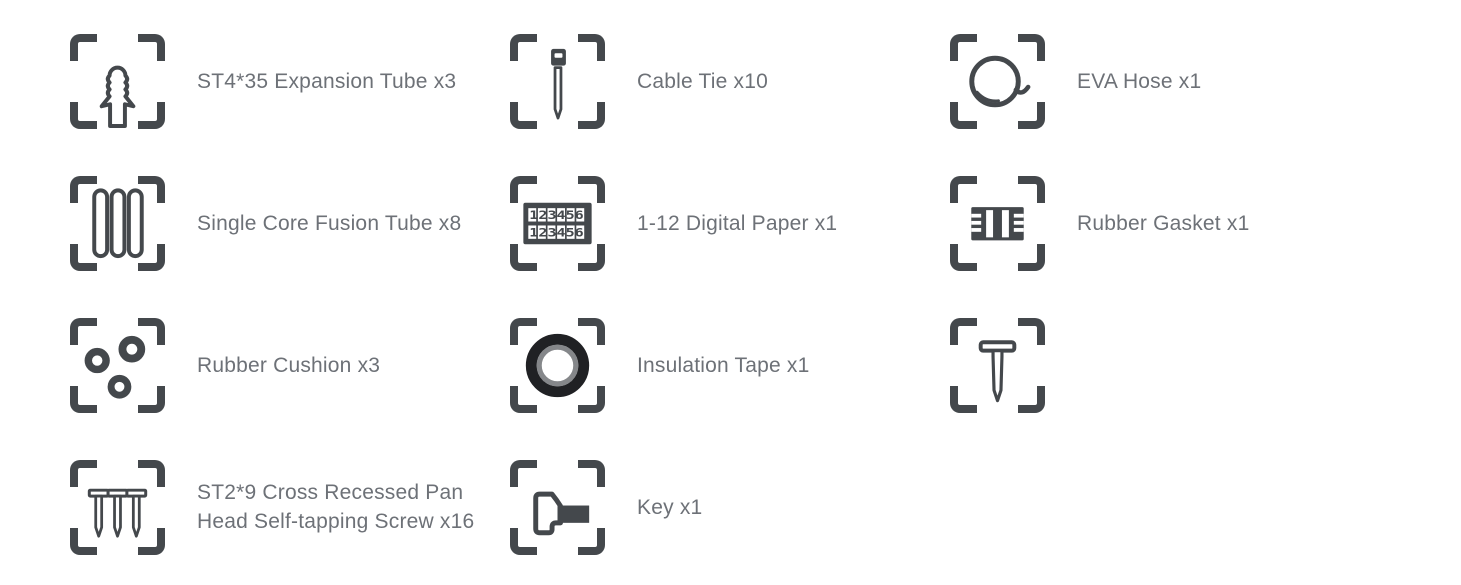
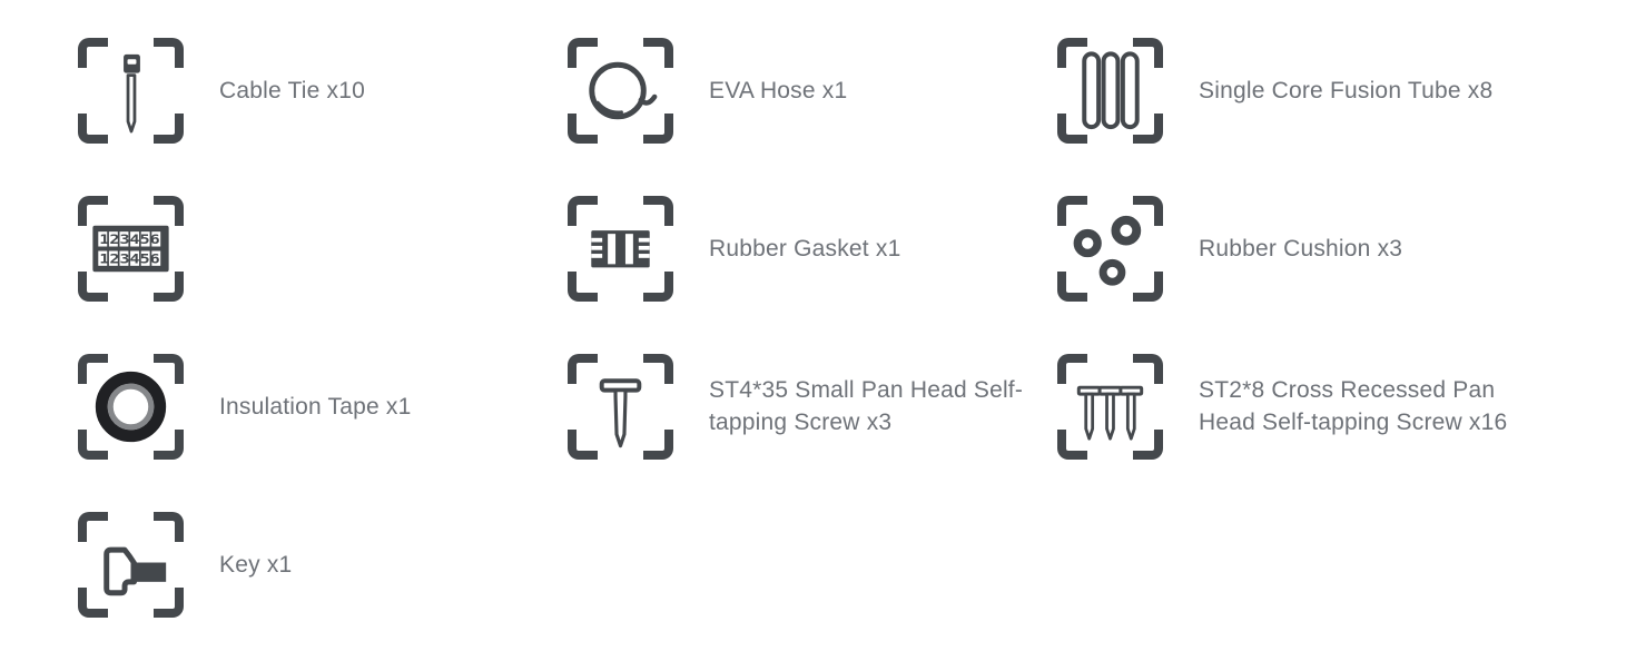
- ST4*35 Expansion Tube x3
  Cable Tie x10
  EVA Hose x1
  Single Core Fusion Tube x8
  123456
  123456
- 1-12 Digital Paper x1
  Rubber Gasket x1
  Rubber Cushion x3
  Insulation Tape x1
+ ST4*35 Small Pan Head Self-tapping Screw x3
- ST2*9 Cross Recessed Pan Head Self-tapping Screw x16
+ ST2*8 Cross Recessed Pan Head Self-tapping Screw x16
  Key x1
